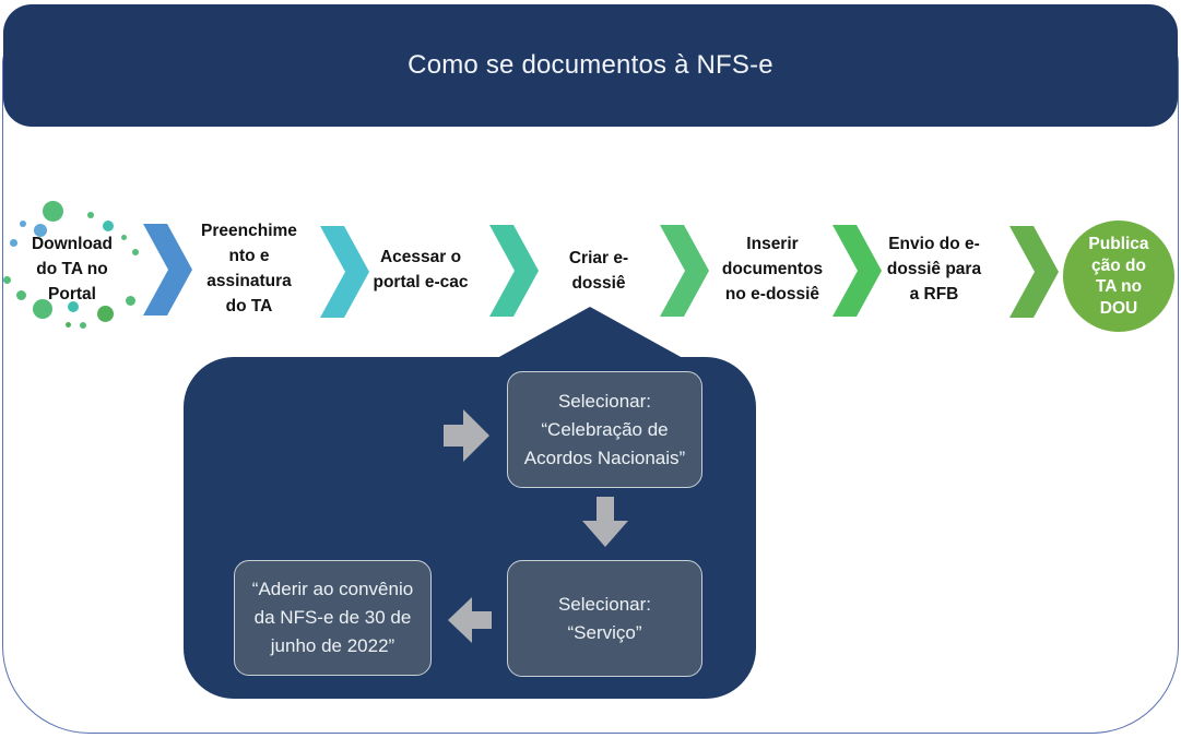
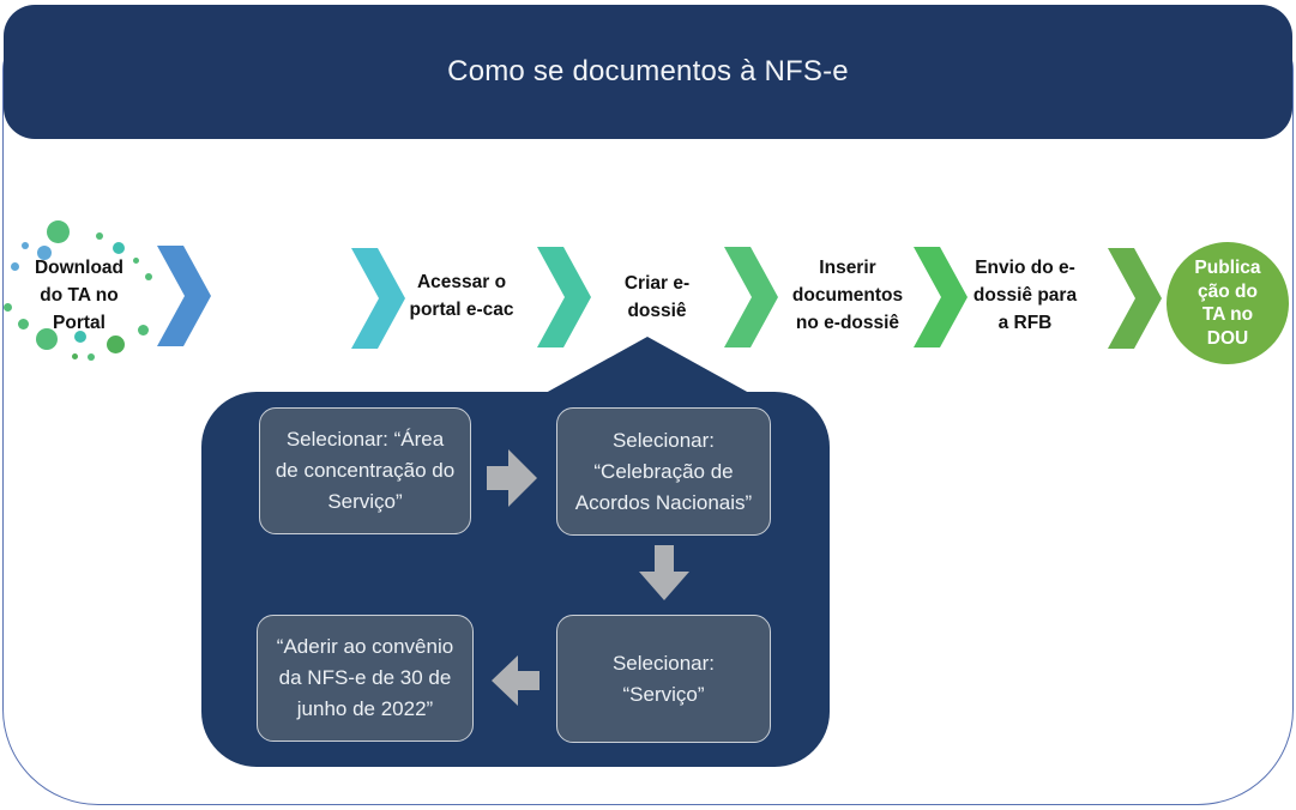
  Como se documentos à NFS-e
  Download
  do TA no
  Portal
- Preenchime
- nto e
- assinatura
- do TA
  Acessar o
  portal e-cac
  Criar e-
  dossiê
  Inserir
  documentos
  no e-dossiê
  Envio do e-
  dossiê para
  a RFB
  Publica
  ção do
  TA no
  DOU
+ Selecionar: “Área
+ de concentração do
+ Serviço”
  Selecionar:
  “Celebração de
  Acordos Nacionais”
  Selecionar:
  “Serviço”
  “Aderir ao convênio
  da NFS-e de 30 de
  junho de 2022”
